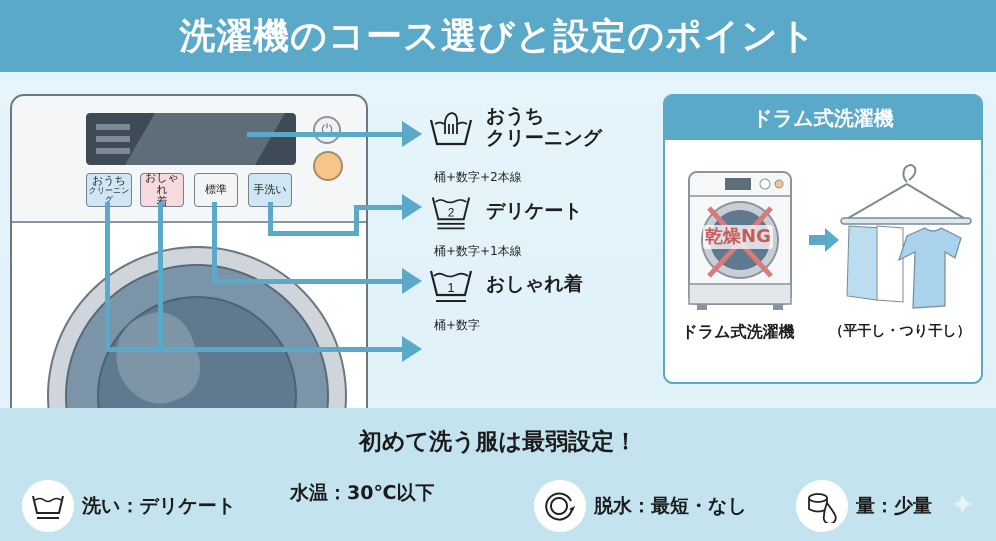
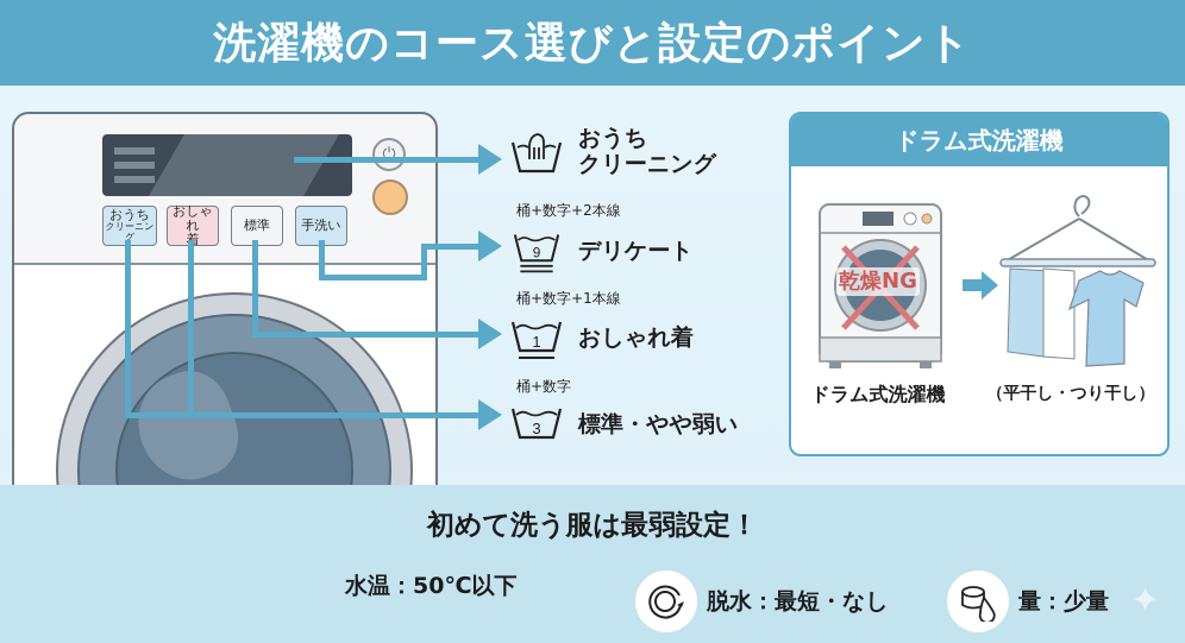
  洗濯機のコース選びと設定のポイント
  ⏻
  おうち
  クリーニング
  おしゃれ
  標準
  手洗い
  おうち
  クリーニング
  桶+数字+2本線
- 2
+ 9
  デリケート
  桶+数字+1本線
  1
  おしゃれ着
  桶+数字
+ 3
+ 標準・やや弱い
  ドラム式洗濯機
  乾燥NG
  ドラム式洗濯機
  （平干し・つり干し）
  初めて洗う服は最弱設定！
- 洗い：デリケート
- 水温：30℃以下
+ 水温：50℃以下
  脱水：最短・なし
  量：少量
  ✦
